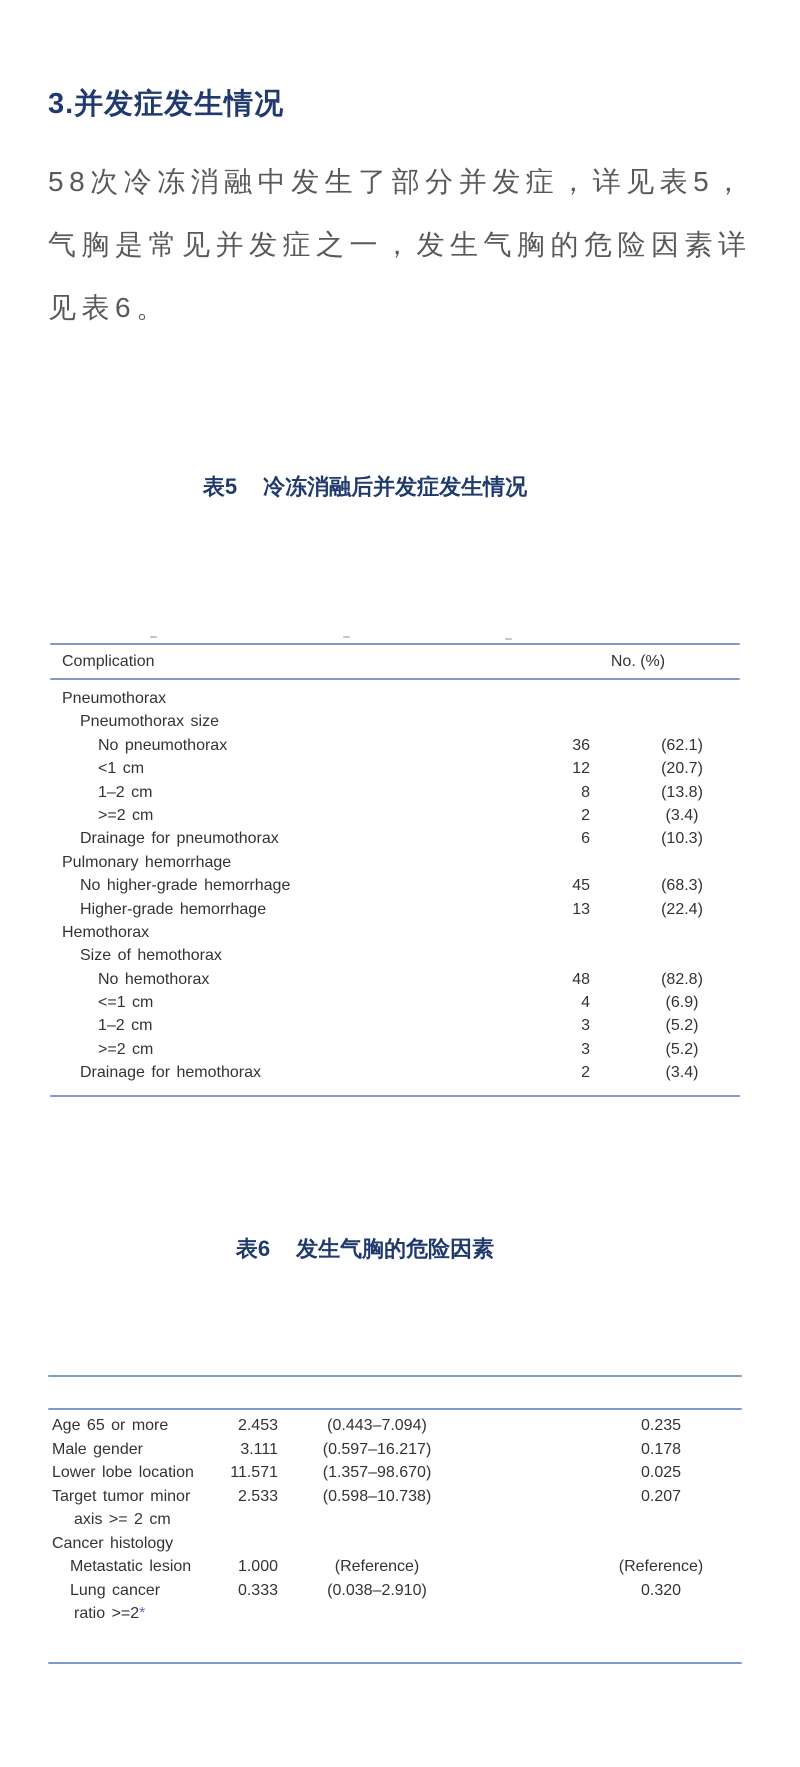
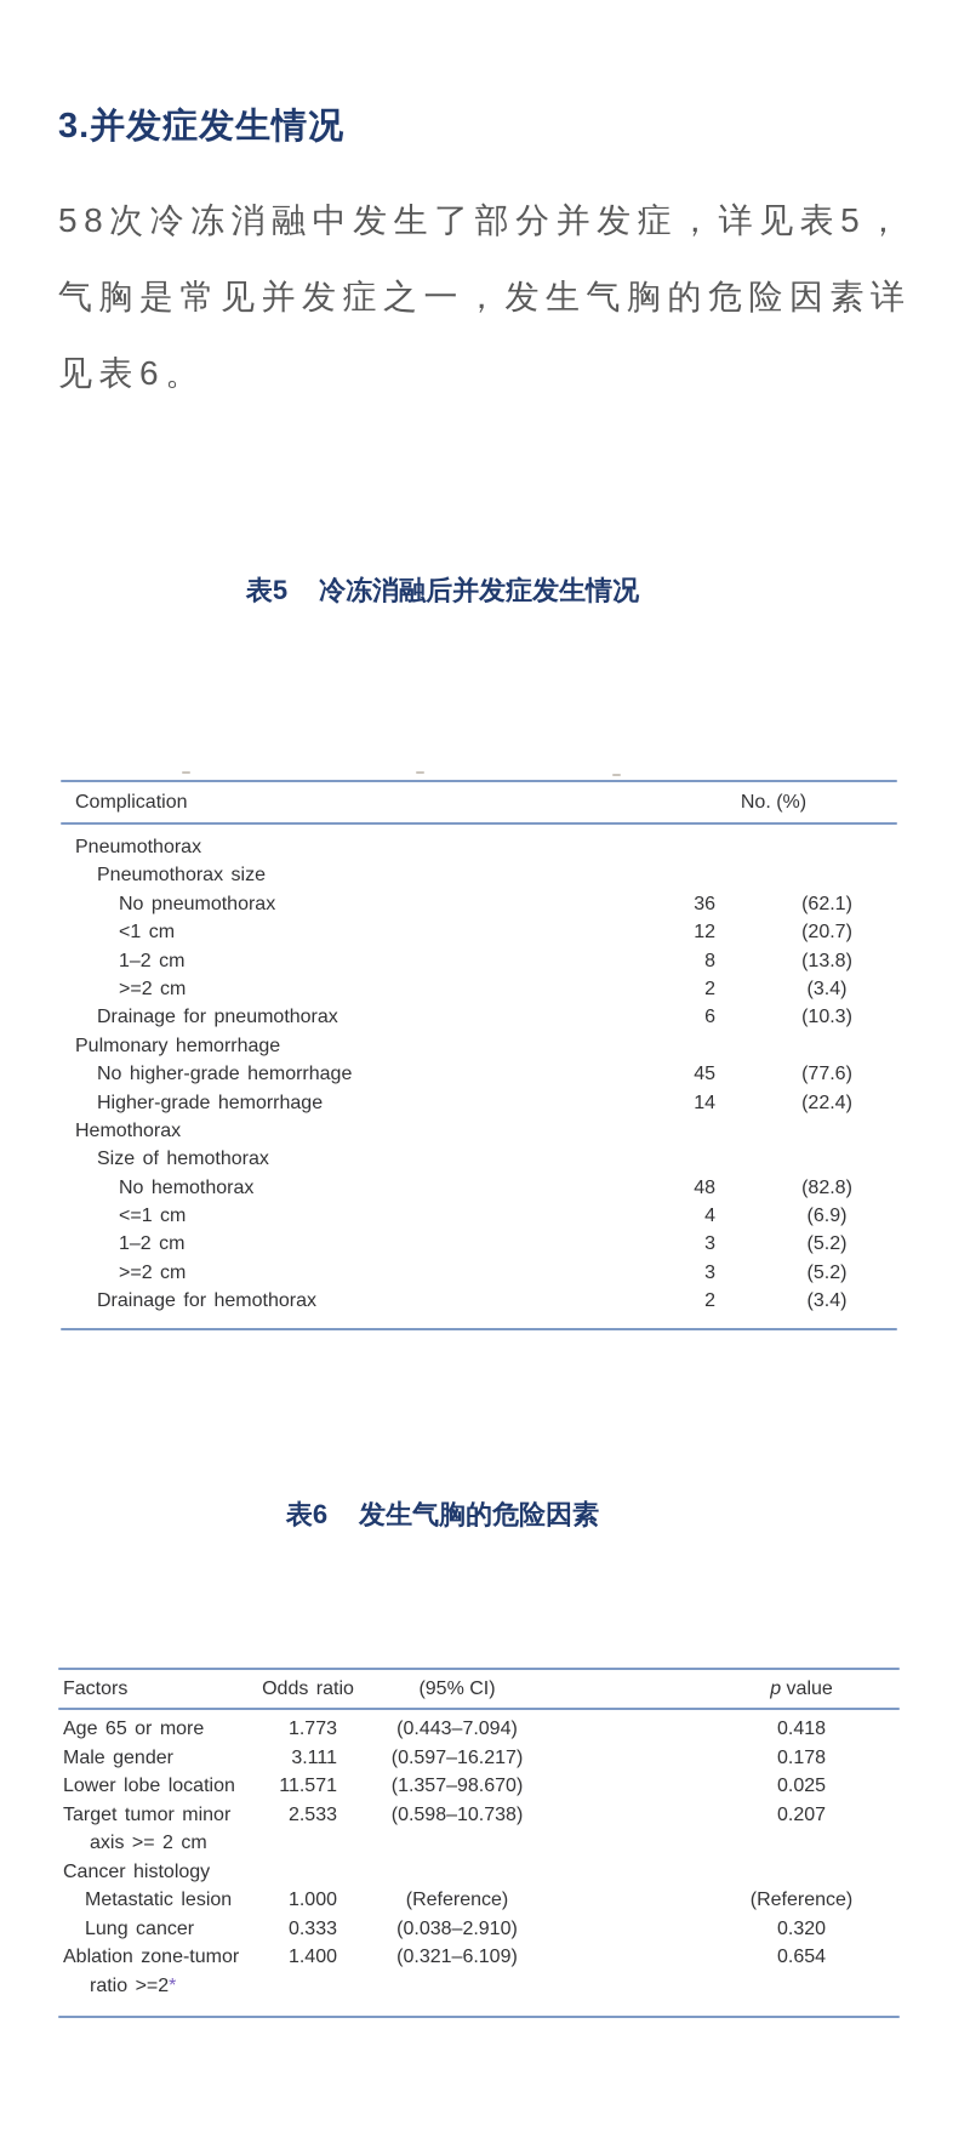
  3.并发症发生情况
  58次冷冻消融中发生了部分并发症，详见表5，
  气胸是常见并发症之一，发生气胸的危险因素详
  见表6。
  表5 冷冻消融后并发症发生情况
  Complication
  No. (%)
  Pneumothorax
  Pneumothorax size
  No pneumothorax
  36
  (62.1)
  <1 cm
  12
  (20.7)
  1–2 cm
  8
  (13.8)
  >=2 cm
  2
  (3.4)
  Drainage for pneumothorax
  6
  (10.3)
  Pulmonary hemorrhage
  No higher-grade hemorrhage
  45
- (68.3)
+ (77.6)
  Higher-grade hemorrhage
- 13
+ 14
  (22.4)
  Hemothorax
  Size of hemothorax
  No hemothorax
  48
  (82.8)
  <=1 cm
  4
  (6.9)
  1–2 cm
  3
  (5.2)
  >=2 cm
  3
  (5.2)
  Drainage for hemothorax
  2
  (3.4)
  表6 发生气胸的危险因素
+ Factors
+ Odds ratio
+ (95% CI)
+ p value
  Age 65 or more
- 2.453
+ 1.773
  (0.443–7.094)
- 0.235
+ 0.418
  Male gender
  3.111
  (0.597–16.217)
  0.178
  Lower lobe location
  11.571
  (1.357–98.670)
  0.025
  Target tumor minor
  2.533
  (0.598–10.738)
  0.207
  axis >= 2 cm
  Cancer histology
  Metastatic lesion
  1.000
  (Reference)
  (Reference)
  Lung cancer
  0.333
  (0.038–2.910)
  0.320
+ Ablation zone-tumor
+ 1.400
+ (0.321–6.109)
+ 0.654
  ratio >=2*
